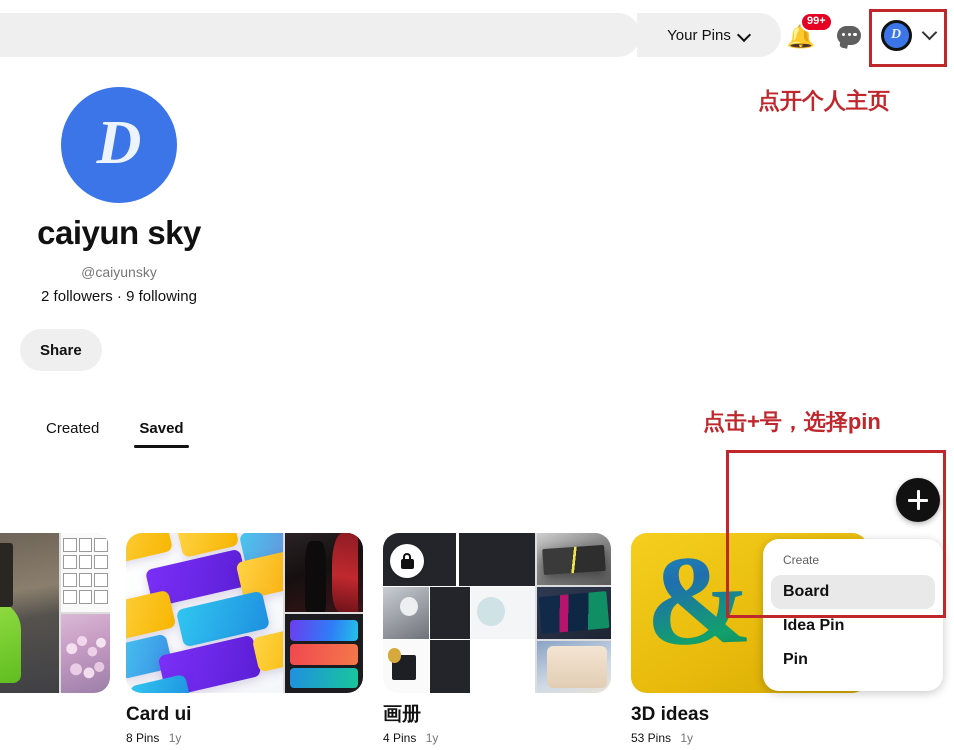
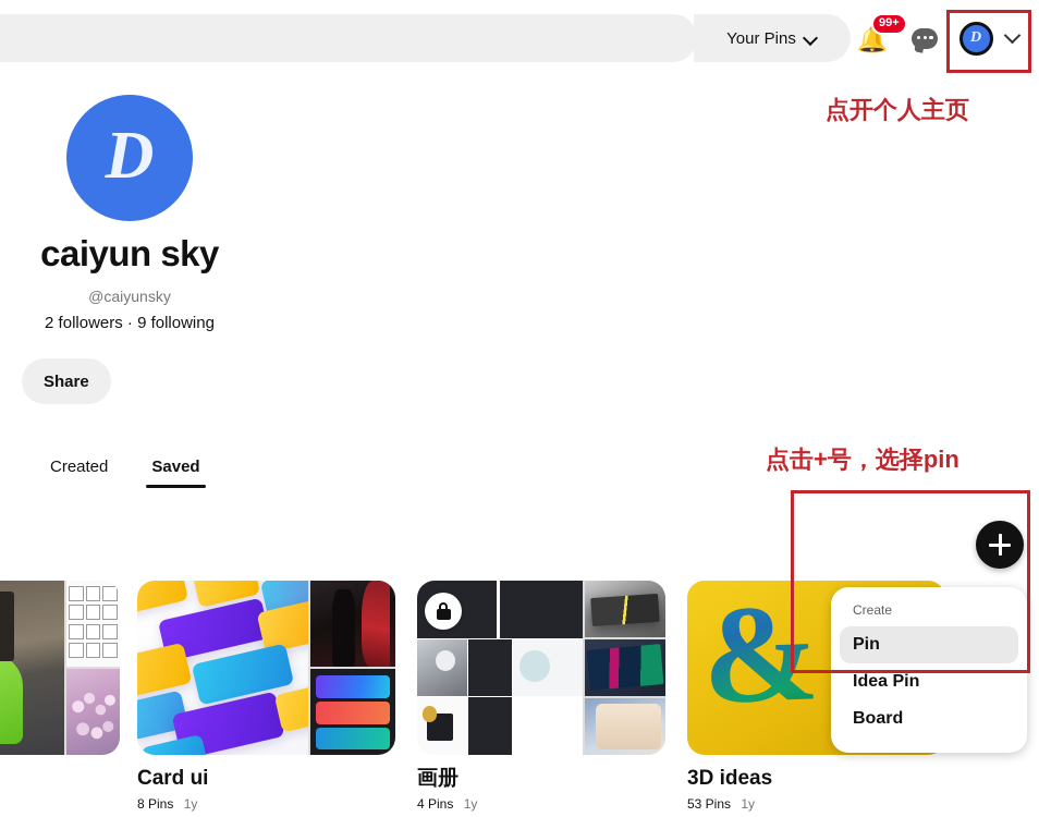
  Your Pins
  🔔
  99+
  D
  D
  caiyun sky
  @caiyunsky
  2 followers · 9 following
  Share
  Created
  Saved
  Card ui
  8 Pins 1y
  画册
  4 Pins 1y
  3D ideas
  53 Pins 1y
  Create
- Board
+ Pin
  Idea Pin
- Pin
+ Board
  点开个人主页
  点击+号，选择pin
